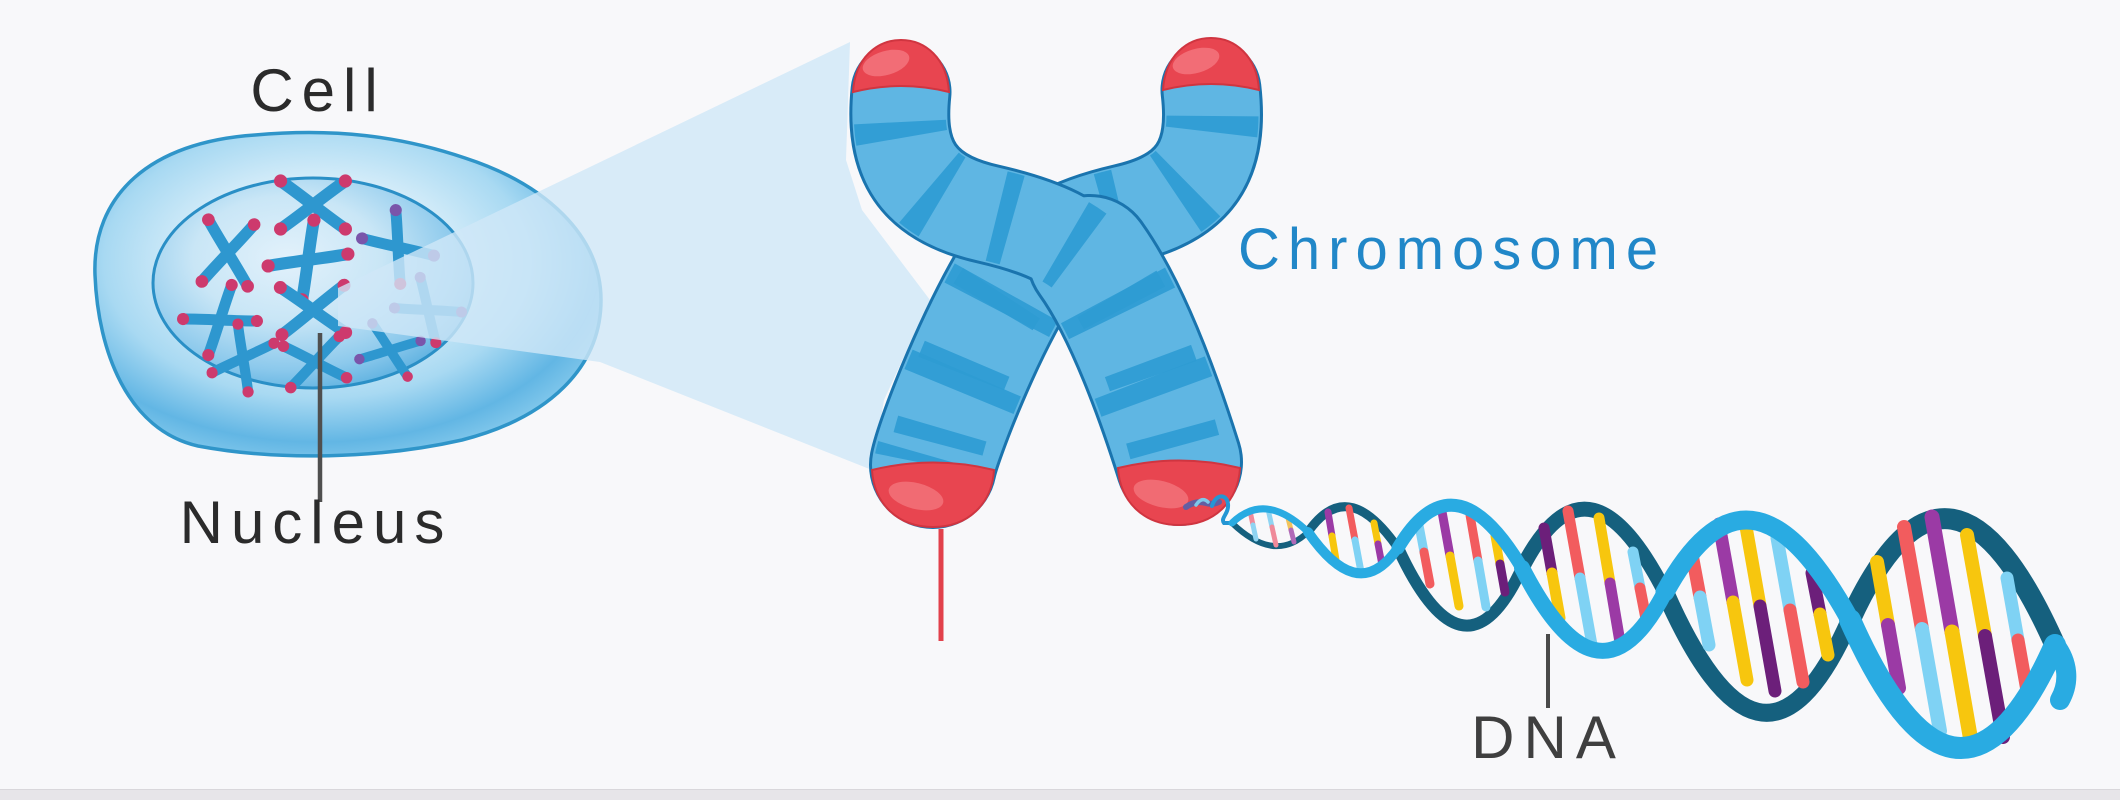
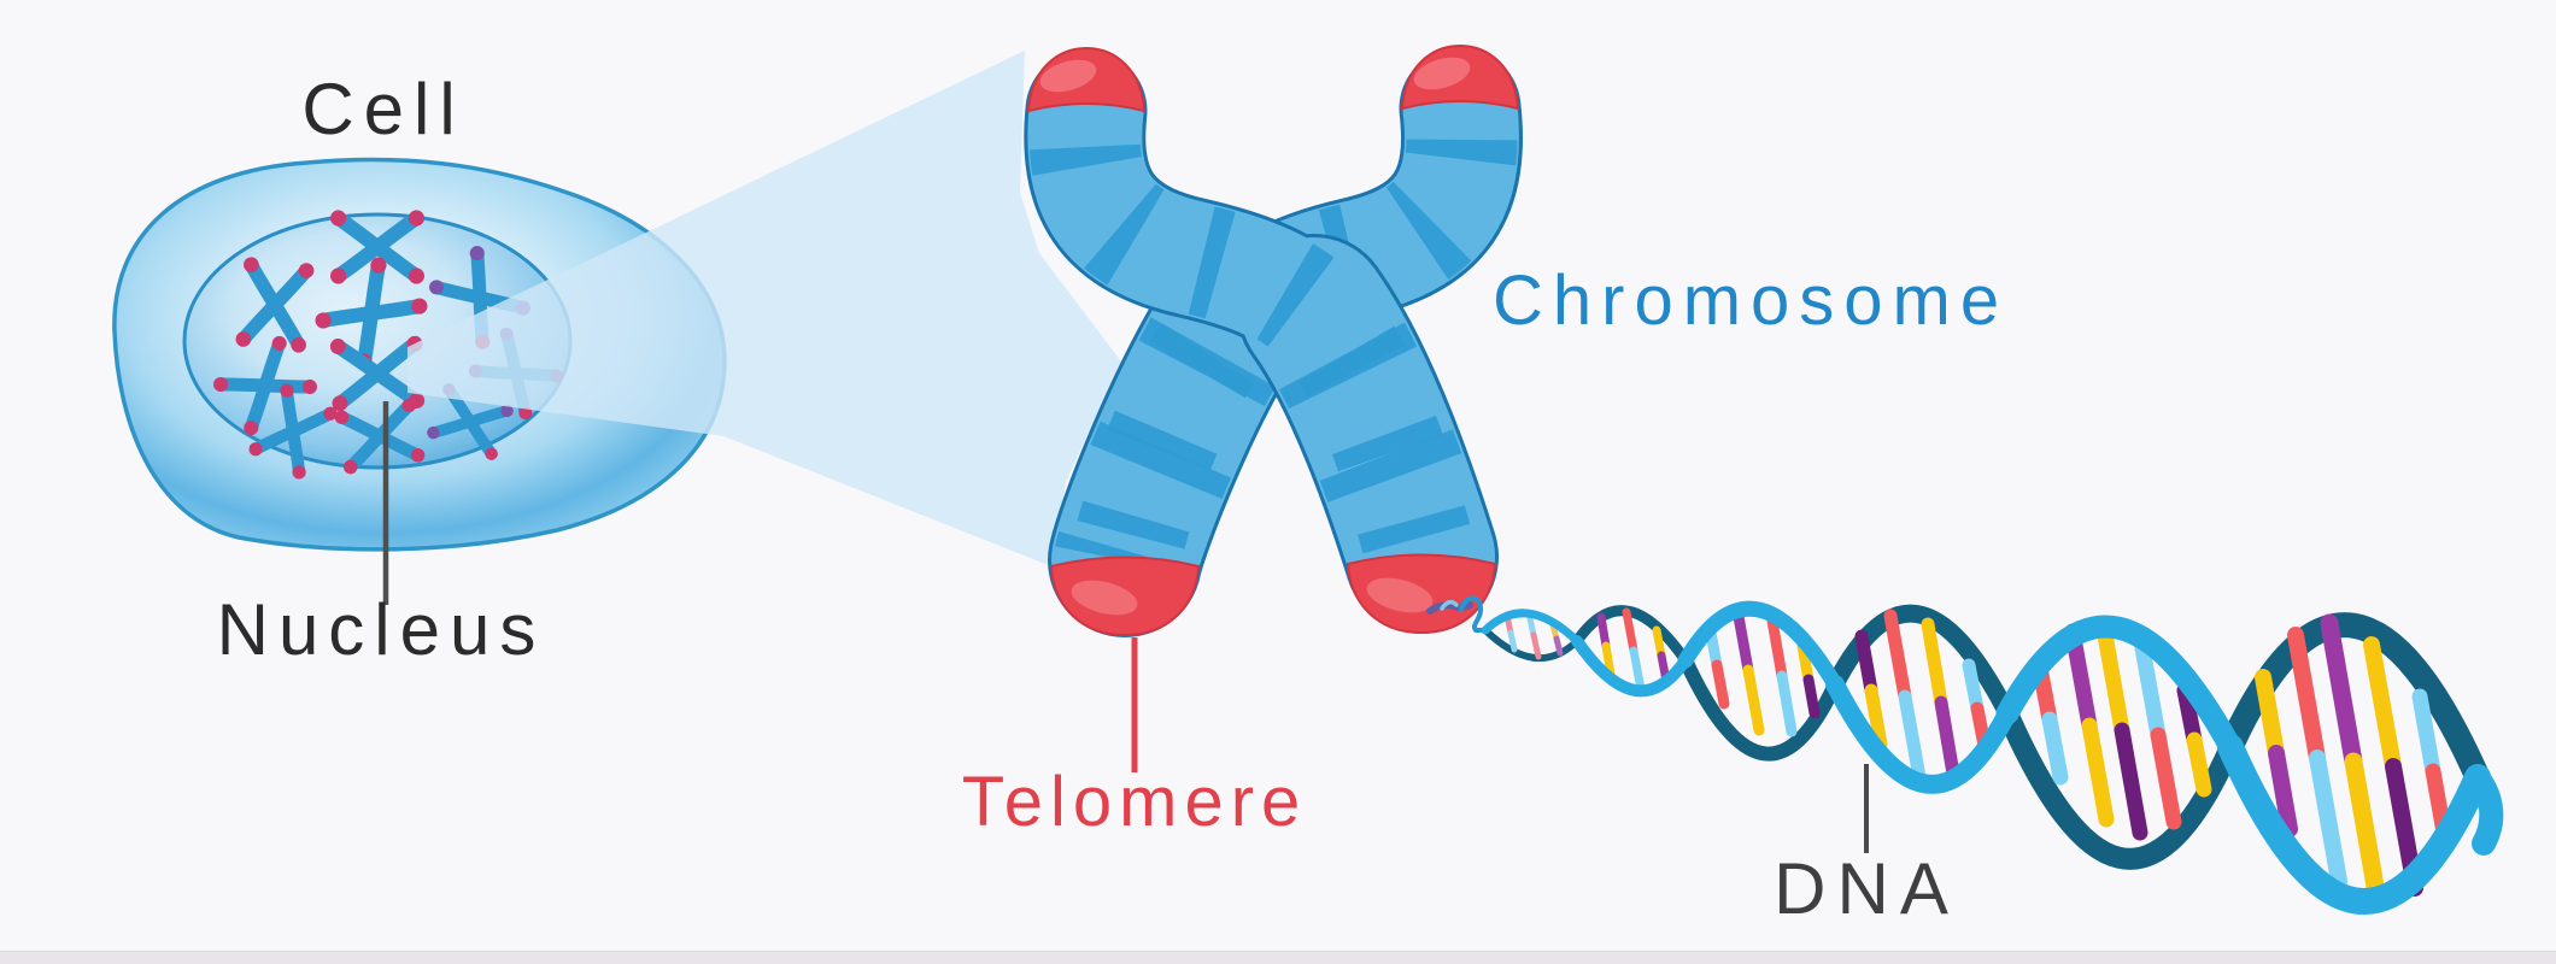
  Cell
  Nucleus
  Chromosome
+ Telomere
  DNA
